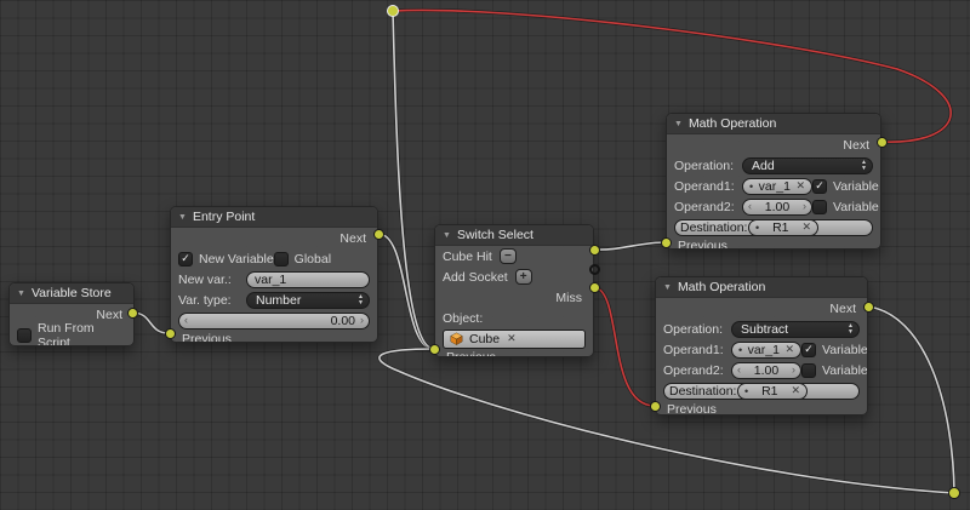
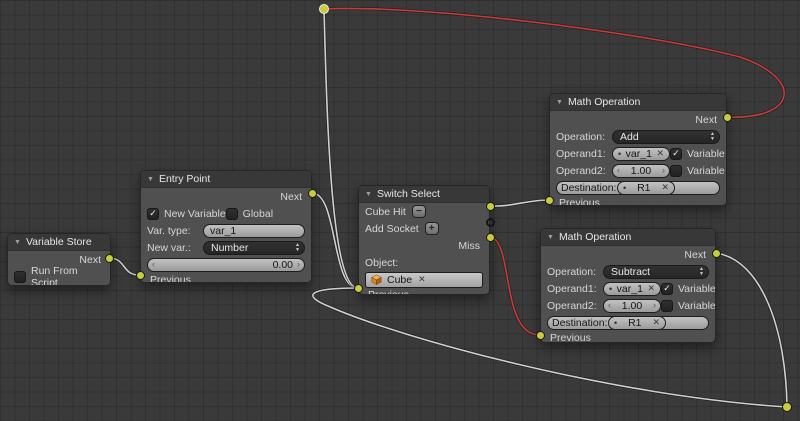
  Variable Store
  Next
  Run From Script
  Entry Point
  Next
  ✓
  New Variable
  Global
- New var.:
+ Var. type:
  var_1
- Var. type:
+ New var.:
  Number
  ‹
  0.00
  ›
  Previous
  Switch Select
  Cube Hit
  −
  Add Socket
  +
  Miss
  Object:
  Cube
  ✕
  Math Operation
  Next
  Operation:
  Add
  Operand1:
  •
  var_1
  ✕
  ✓
  Variable
  Operand2:
  ‹
  1.00
  ›
  Variable
  Destination:
  •
  R1
  ✕
  Previous
  Math Operation
  Next
  Operation:
  Subtract
  Operand1:
  •
  var_1
  ✕
  ✓
  Variable
  Operand2:
  ‹
  1.00
  ›
  Variable
  Destination:
  •
  R1
  ✕
  Previous
